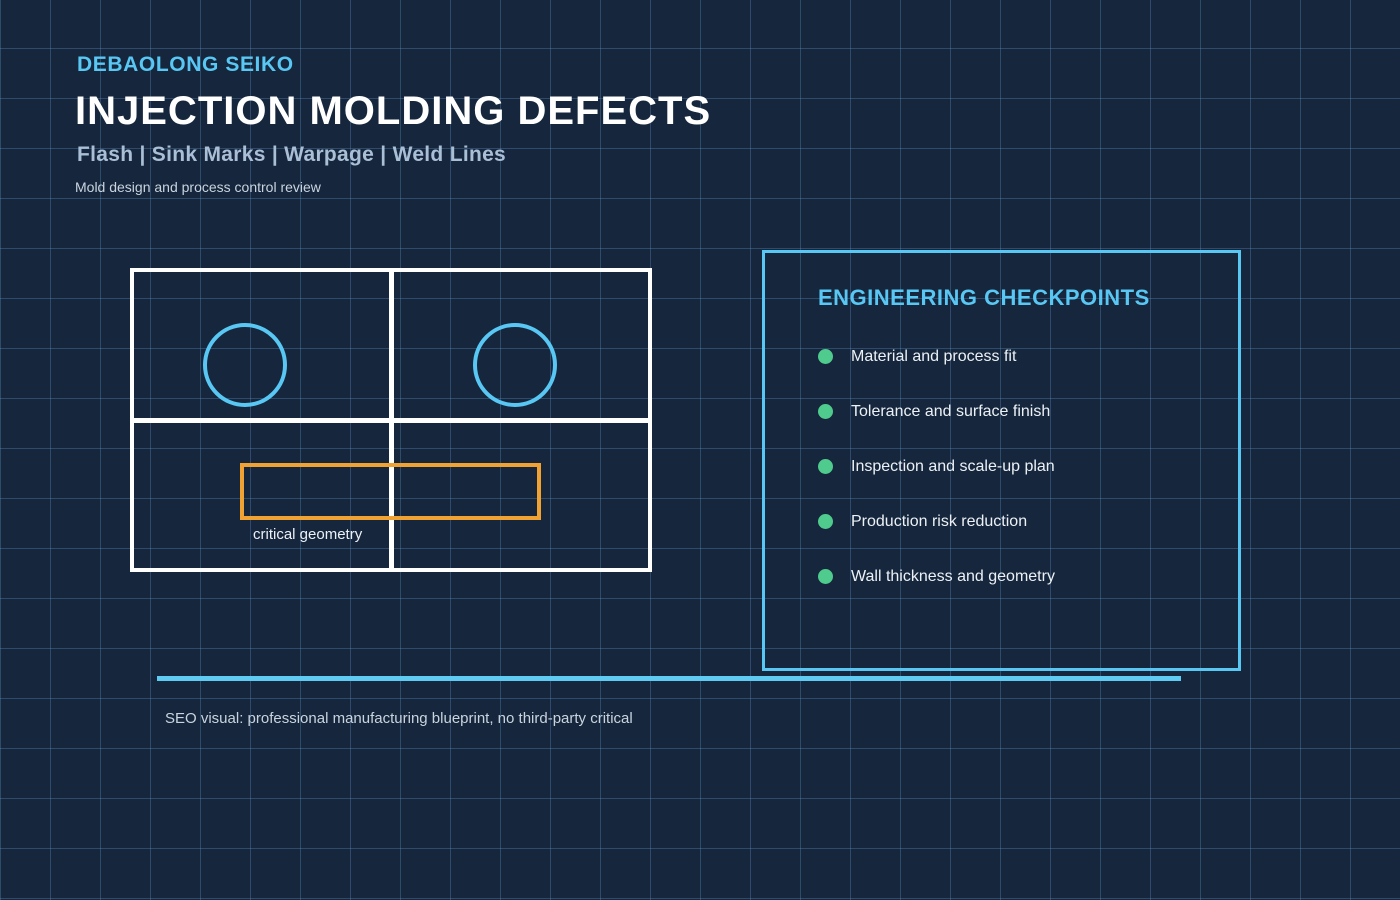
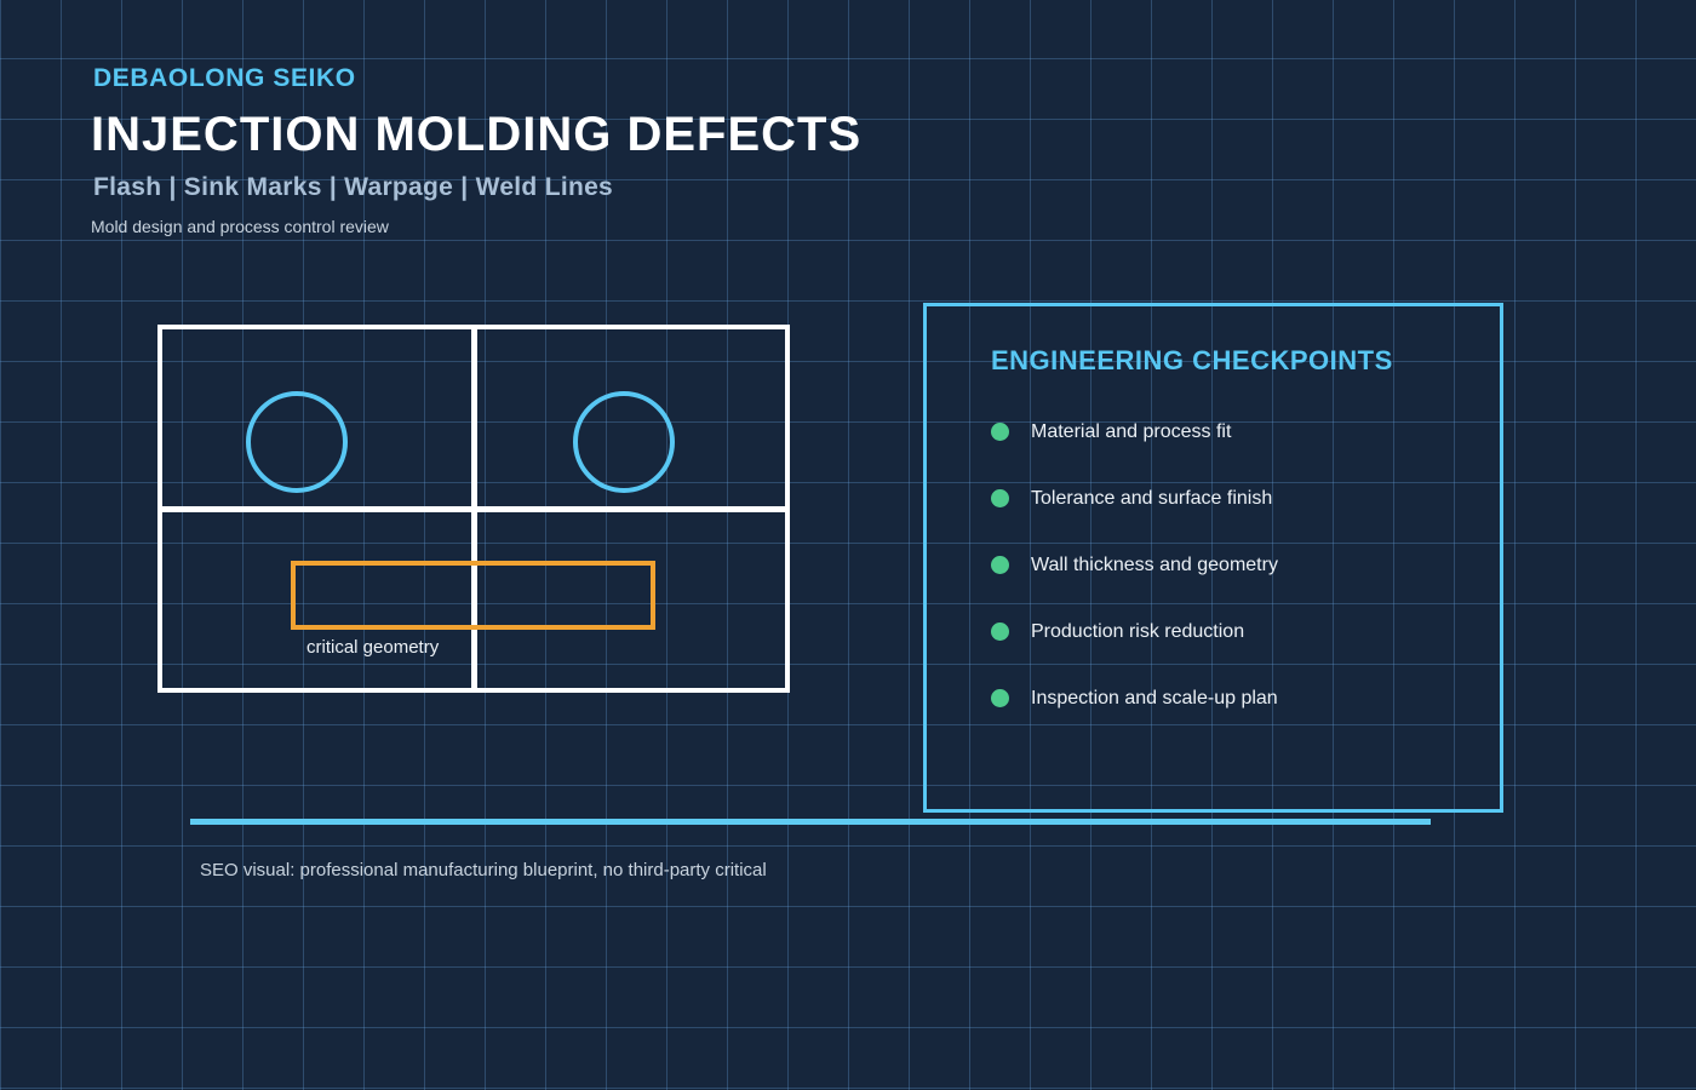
  DEBAOLONG SEIKO
  INJECTION MOLDING DEFECTS
  Flash | Sink Marks | Warpage | Weld Lines
  Mold design and process control review
  critical geometry
  ENGINEERING CHECKPOINTS
  Material and process fit
  Tolerance and surface finish
- Inspection and scale-up plan
+ Wall thickness and geometry
  Production risk reduction
- Wall thickness and geometry
+ Inspection and scale-up plan
  SEO visual: professional manufacturing blueprint, no third-party critical
